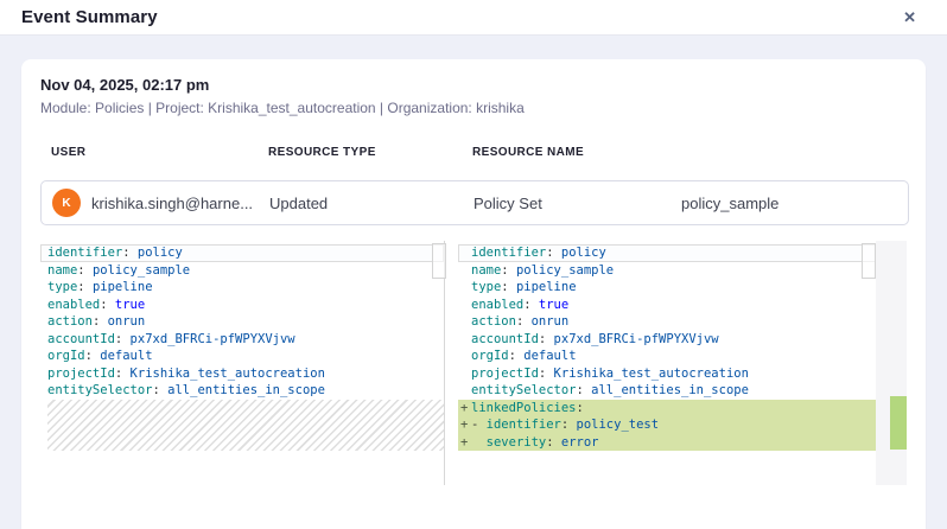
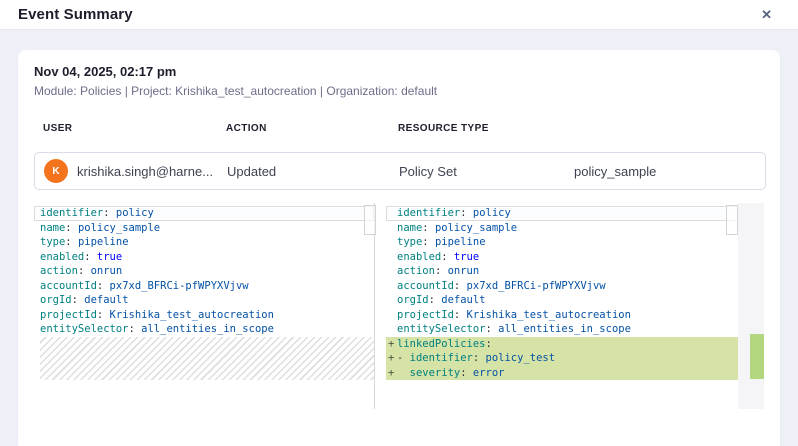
  Event Summary
  ✕
  Nov 04, 2025, 02:17 pm
- Module: Policies | Project: Krishika_test_autocreation | Organization: krishika
+ Module: Policies | Project: Krishika_test_autocreation | Organization: default
  USER
+ ACTION
  RESOURCE TYPE
- RESOURCE NAME
  K
  krishika.singh@harne...
  Updated
  Policy Set
  policy_sample
  identifier: policy
  name: policy_sample
  type: pipeline
  enabled: true
  action: onrun
  accountId: px7xd_BFRCi-pfWPYXVjvw
  orgId: default
  projectId: Krishika_test_autocreation
  entitySelector: all_entities_in_scope
  identifier: policy
  name: policy_sample
  type: pipeline
  enabled: true
  action: onrun
  accountId: px7xd_BFRCi-pfWPYXVjvw
  orgId: default
  projectId: Krishika_test_autocreation
  entitySelector: all_entities_in_scope
  + linkedPolicies:
  + - identifier: policy_test
  + severity: error
